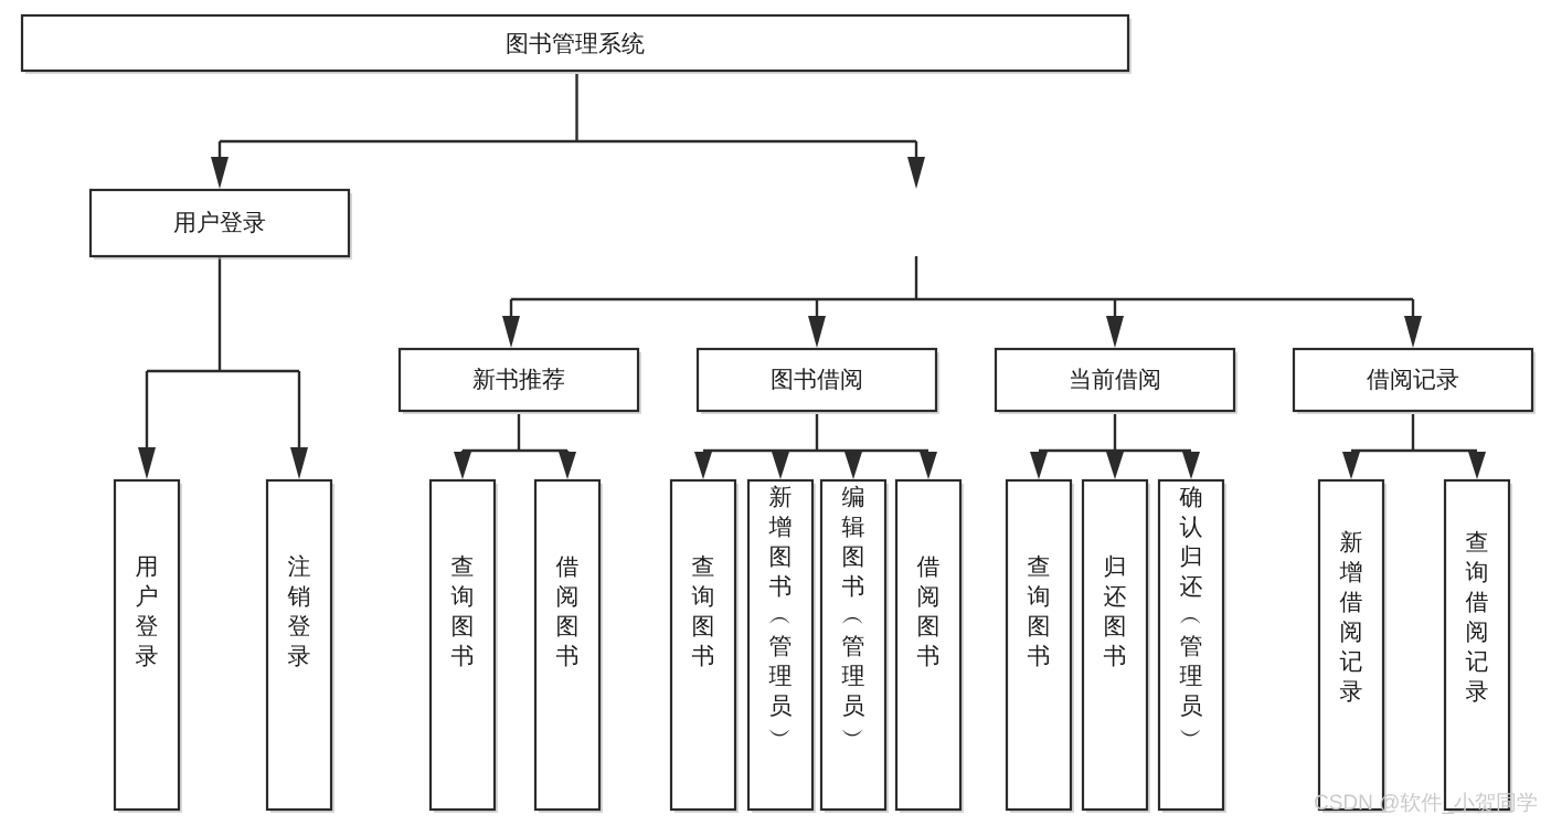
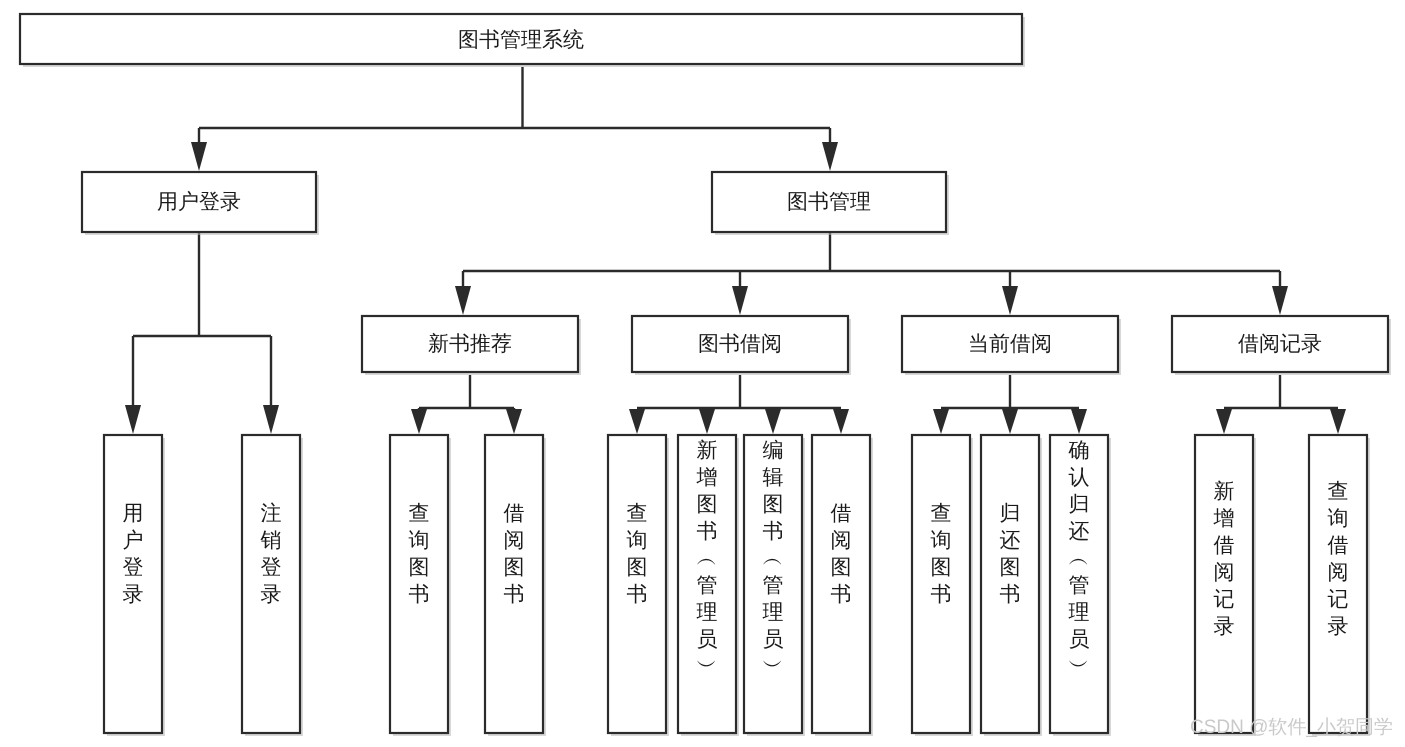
  图书管理系统
  用户登录
+ 图书管理
  新书推荐
  图书借阅
  当前借阅
  借阅记录
  用户登录
  注销登录
  查询图书
  借阅图书
  查询图书
  新增图书 ︵ 管理员 ︶
  编辑图书 ︵ 管理员 ︶
  借阅图书
  查询图书
  归还图书
  确认归还 ︵ 管理员 ︶
  新增借阅记录
  查询借阅记录
  CSDN @软件_小贺同学
